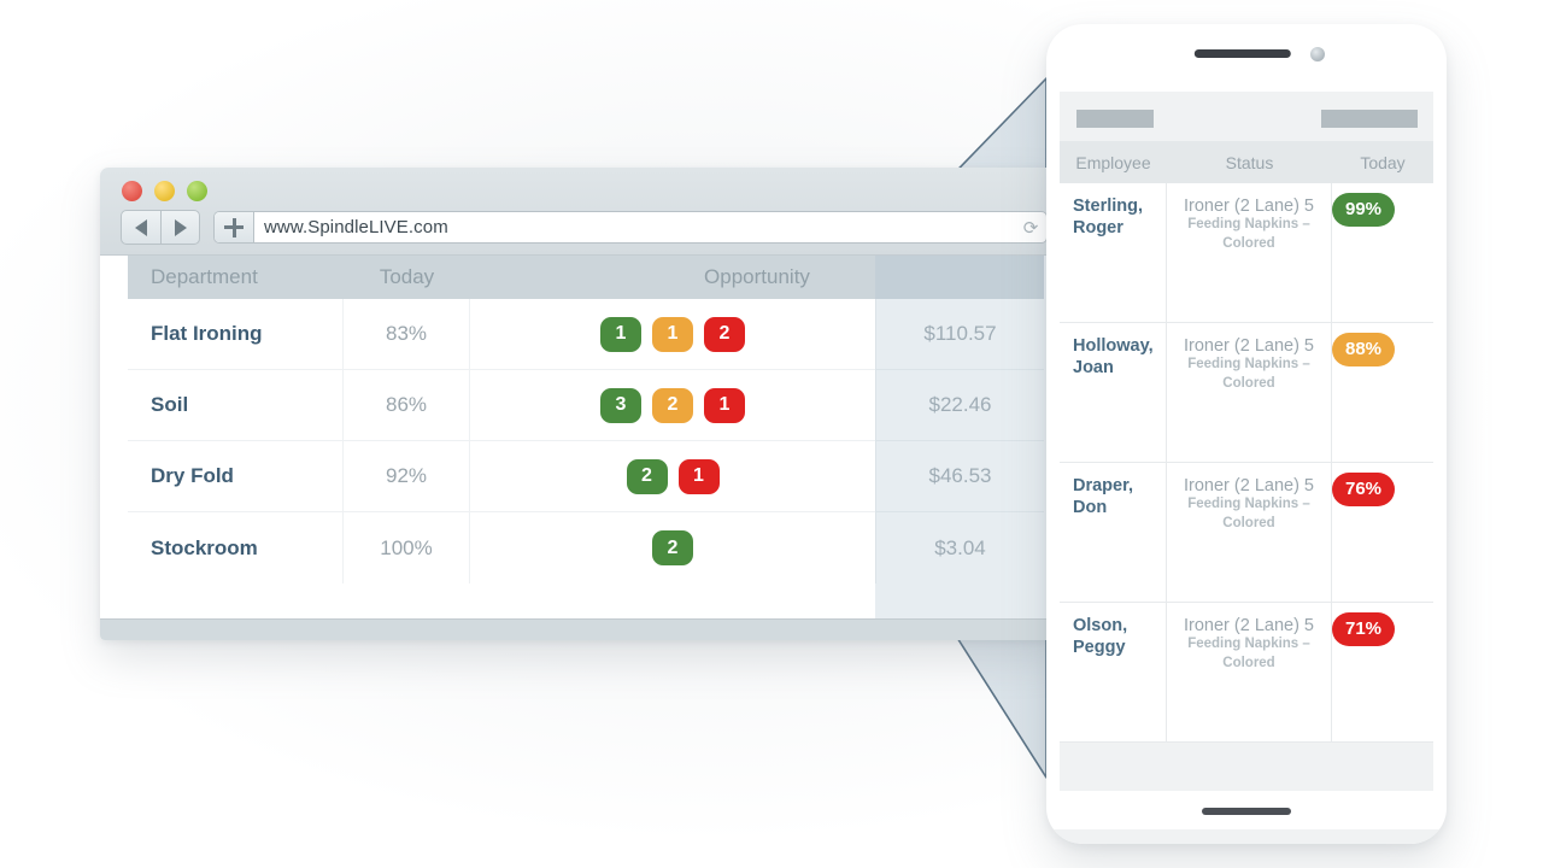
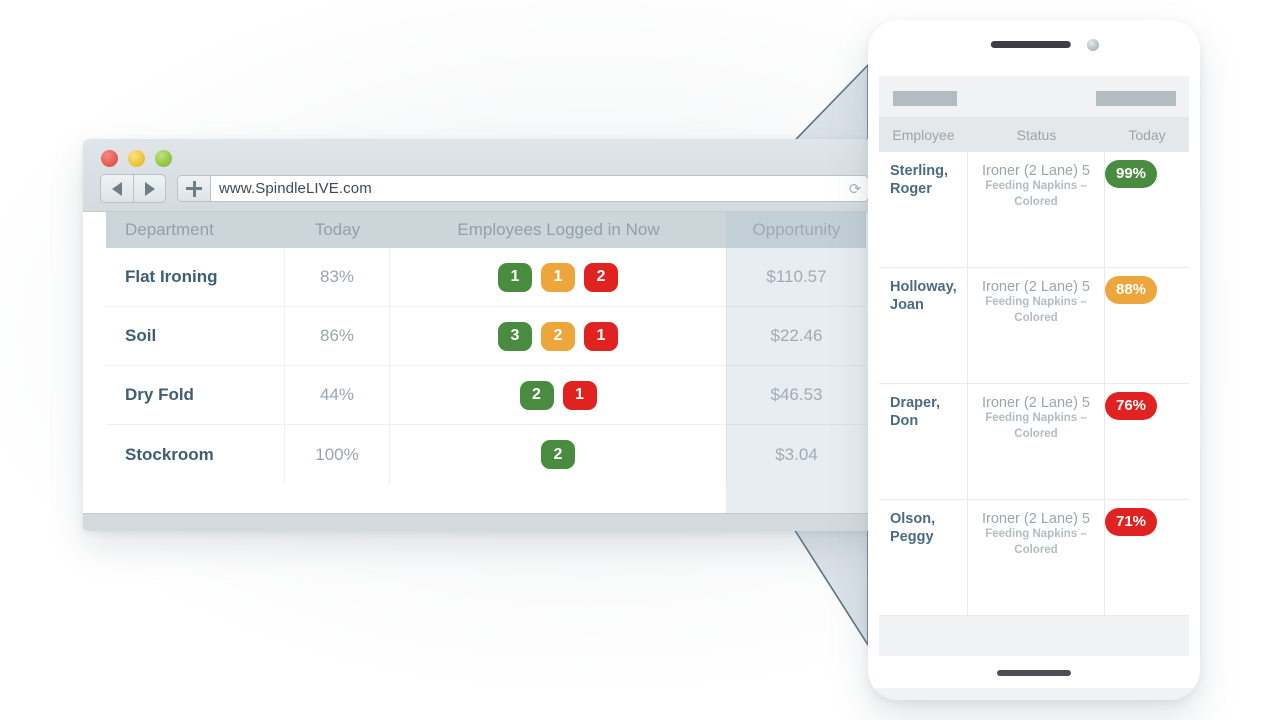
  www.SpindleLIVE.com
  ⟳
  Department
  Today
+ Employees Logged in Now
  Opportunity
  Flat Ironing
  83%
  1
  1
  2
  $110.57
  Soil
  86%
  3
  2
  1
  $22.46
  Dry Fold
- 92%
+ 44%
  2
  1
  $46.53
  Stockroom
  100%
  2
  $3.04
  Employee
  Status
  Today
  Sterling, Roger
  Ironer (2 Lane) 5
  Feeding Napkins – Colored
  99%
  Holloway, Joan
  Ironer (2 Lane) 5
  Feeding Napkins – Colored
  88%
  Draper, Don
  Ironer (2 Lane) 5
  Feeding Napkins – Colored
  76%
  Olson, Peggy
  Ironer (2 Lane) 5
  Feeding Napkins – Colored
  71%
